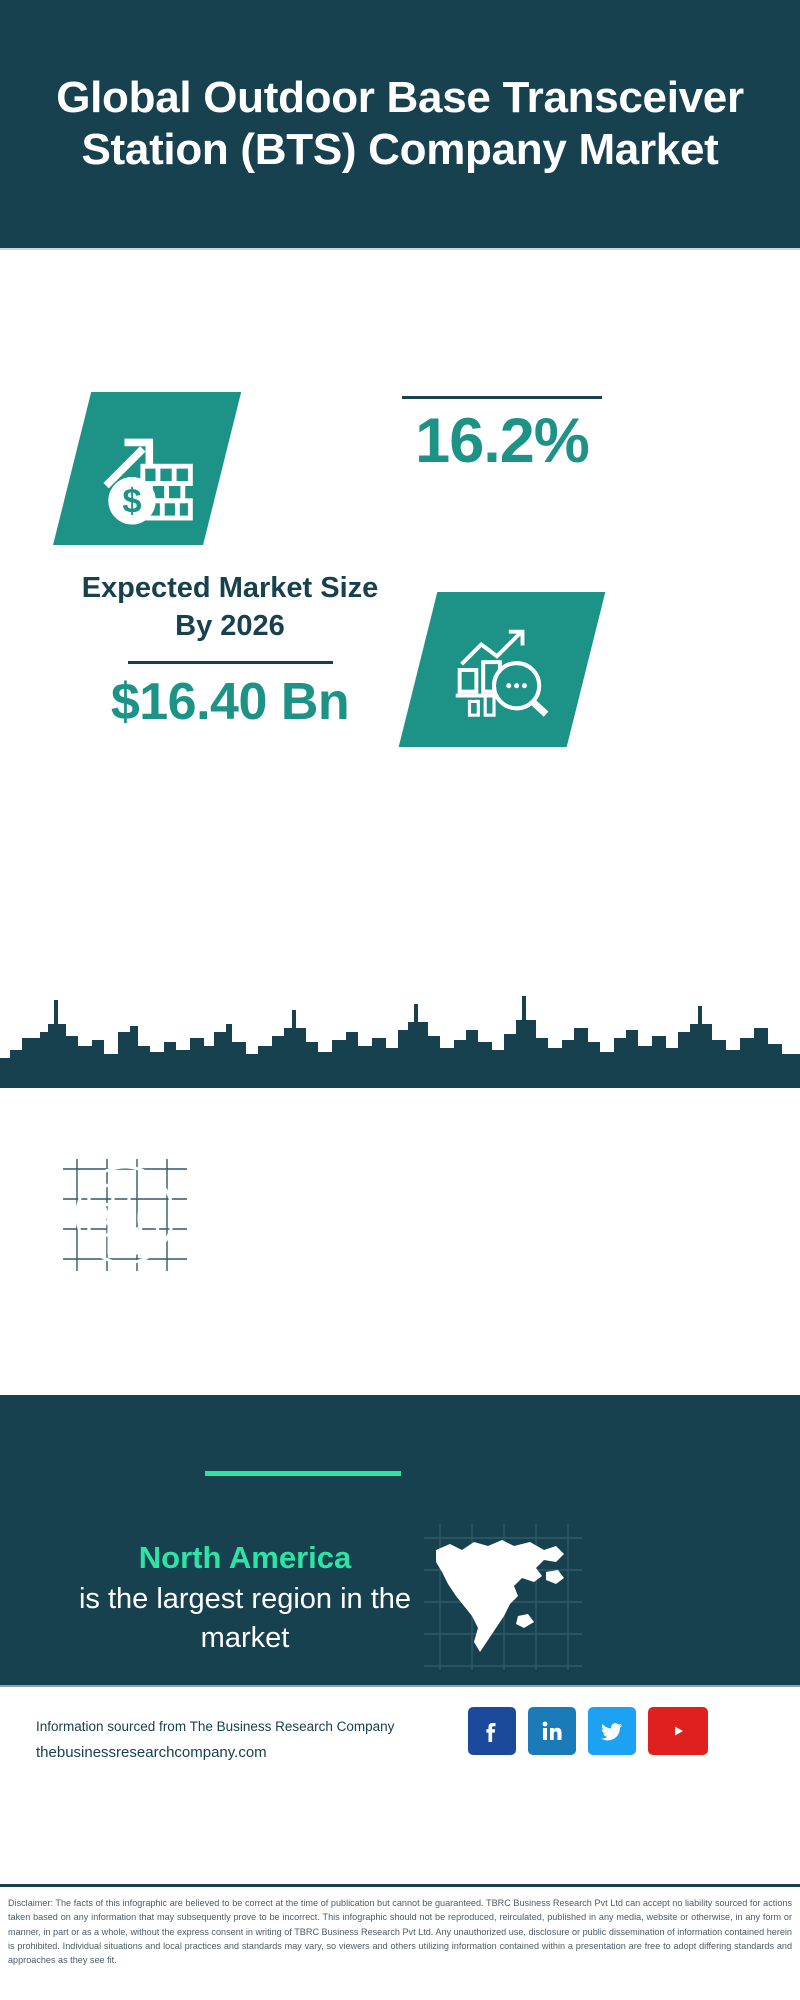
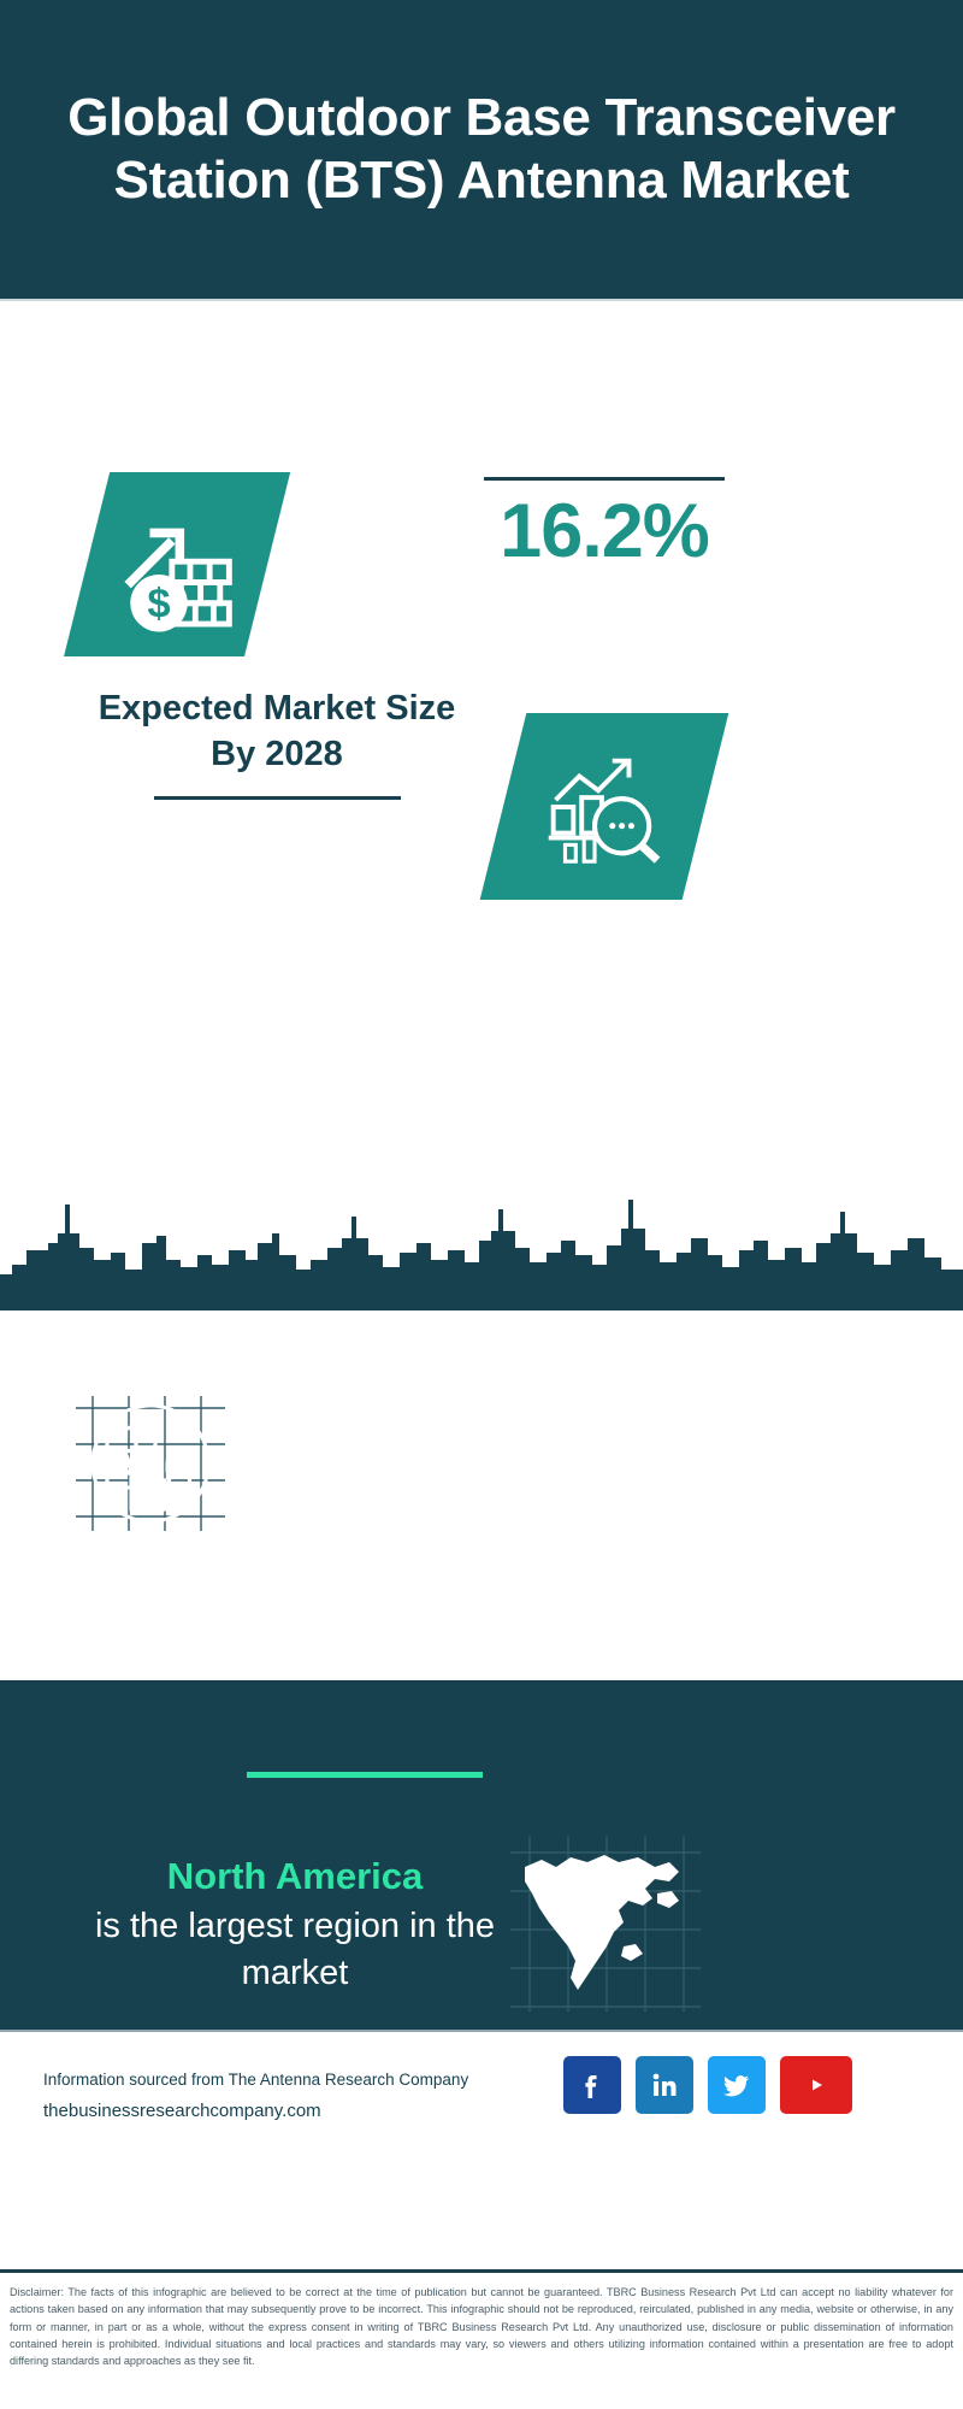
- Global Outdoor Base Transceiver Station (BTS) Company Market
+ Global Outdoor Base Transceiver Station (BTS) Antenna Market
  16.2%
- Expected Market Size By 2026
+ Expected Market Size By 2028
- $16.40 Bn
  North America
  is the largest region in the market
- Information sourced from The Business Research Company
+ Information sourced from The Antenna Research Company
  thebusinessresearchcompany.com
- Disclaimer: The facts of this infographic are believed to be correct at the time of publication but cannot be guaranteed. TBRC Business Research Pvt Ltd can accept no liability sourced for actions taken based on any information that may subsequently prove to be incorrect. This infographic should not be reproduced, reirculated, published in any media, website or otherwise, in any form or manner, in part or as a whole, without the express consent in writing of TBRC Business Research Pvt Ltd. Any unauthorized use, disclosure or public dissemination of information contained herein is prohibited. Individual situations and local practices and standards may vary, so viewers and others utilizing information contained within a presentation are free to adopt differing standards and approaches as they see fit.
+ Disclaimer: The facts of this infographic are believed to be correct at the time of publication but cannot be guaranteed. TBRC Business Research Pvt Ltd can accept no liability whatever for actions taken based on any information that may subsequently prove to be incorrect. This infographic should not be reproduced, reirculated, published in any media, website or otherwise, in any form or manner, in part or as a whole, without the express consent in writing of TBRC Business Research Pvt Ltd. Any unauthorized use, disclosure or public dissemination of information contained herein is prohibited. Individual situations and local practices and standards may vary, so viewers and others utilizing information contained within a presentation are free to adopt differing standards and approaches as they see fit.
